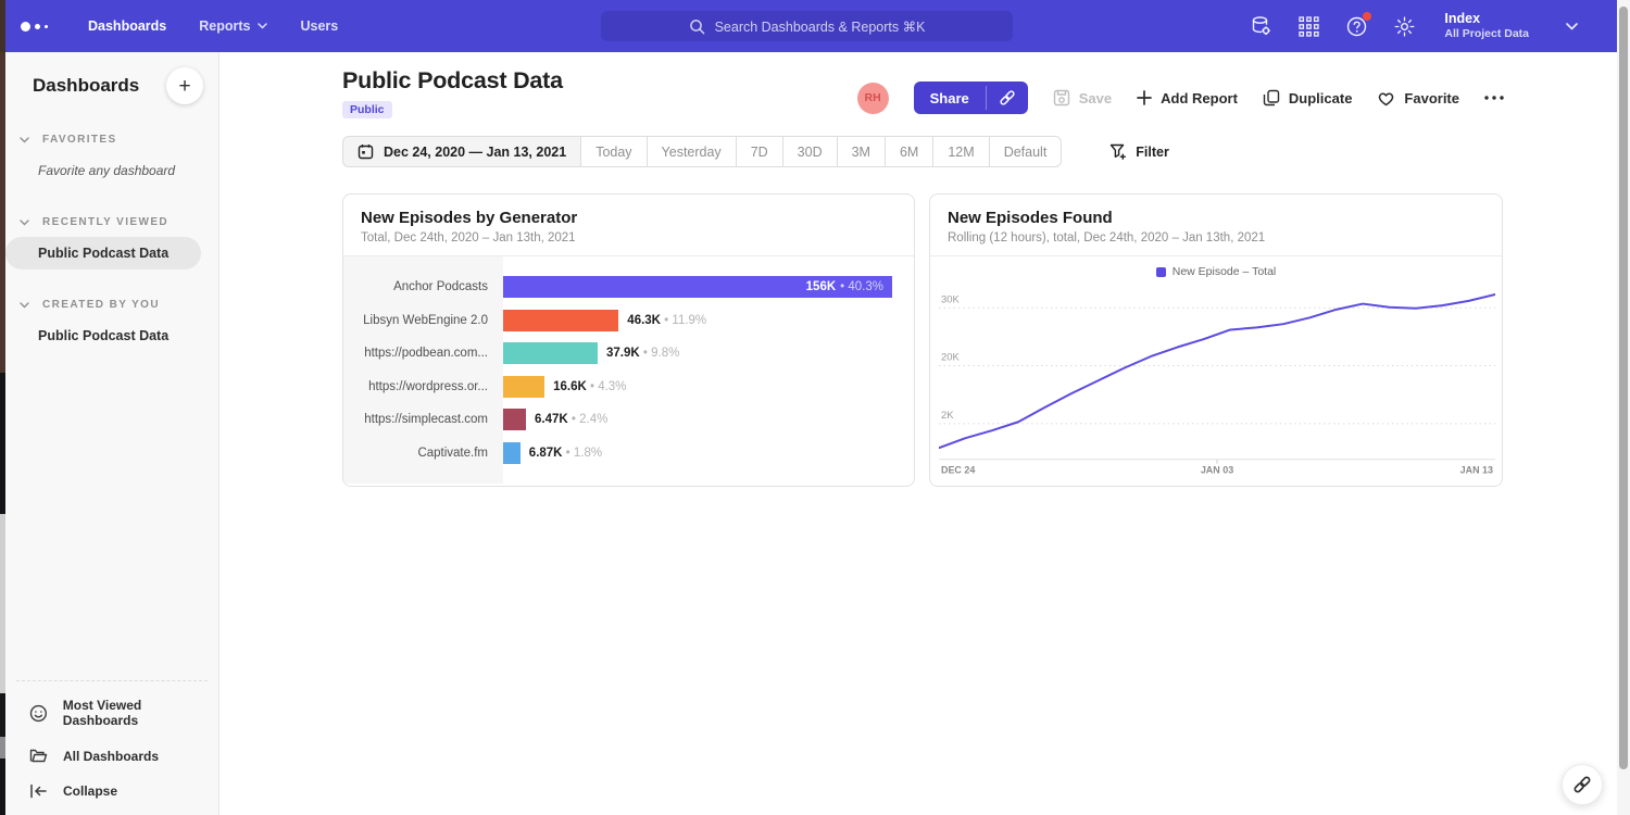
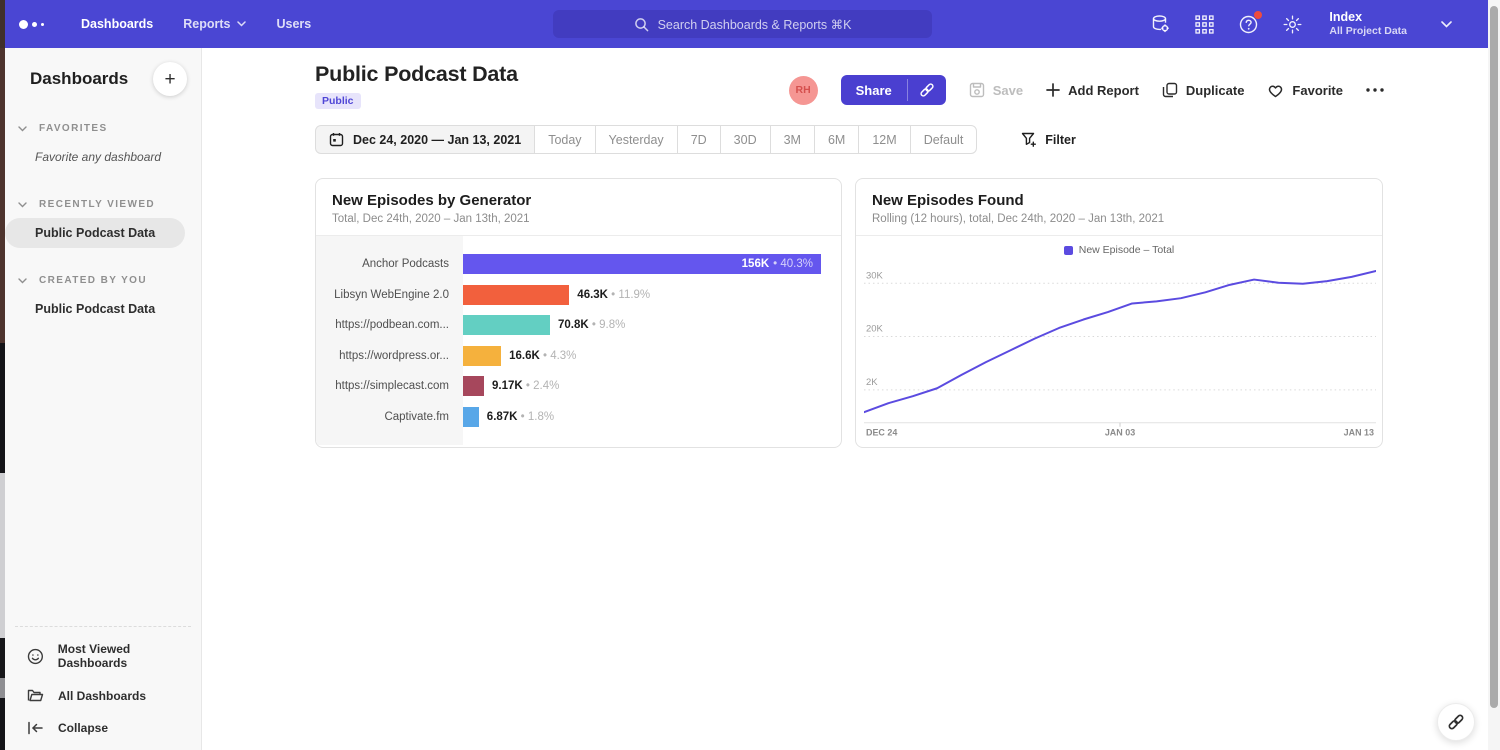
  Dashboards
  Reports
  Users
  Search Dashboards & Reports ⌘K
  Index
  All Project Data
  Dashboards
  +
  FAVORITES
  Favorite any dashboard
  RECENTLY VIEWED
  Public Podcast Data
  CREATED BY YOU
  Public Podcast Data
  Most Viewed Dashboards
  All Dashboards
  Collapse
  Public Podcast Data
  Public
  RH
  Share
  Save
  Add Report
  Duplicate
  Favorite
  Dec 24, 2020 — Jan 13, 2021
  Today
  Yesterday
  7D
  30D
  3M
  6M
  12M
  Default
  Filter
  New Episodes by Generator
  Total, Dec 24th, 2020 – Jan 13th, 2021
  Anchor Podcasts
  156K
  • 40.3%
  Libsyn WebEngine 2.0
  46.3K • 11.9%
  https://podbean.com...
- 37.9K • 9.8%
+ 70.8K • 9.8%
  https://wordpress.or...
  16.6K • 4.3%
  https://simplecast.com
- 6.47K • 2.4%
+ 9.17K • 2.4%
  Captivate.fm
  6.87K • 1.8%
  New Episodes Found
  Rolling (12 hours), total, Dec 24th, 2020 – Jan 13th, 2021
  New Episode – Total
  30K
  20K
  2K
  DEC 24
  JAN 03
  JAN 13
